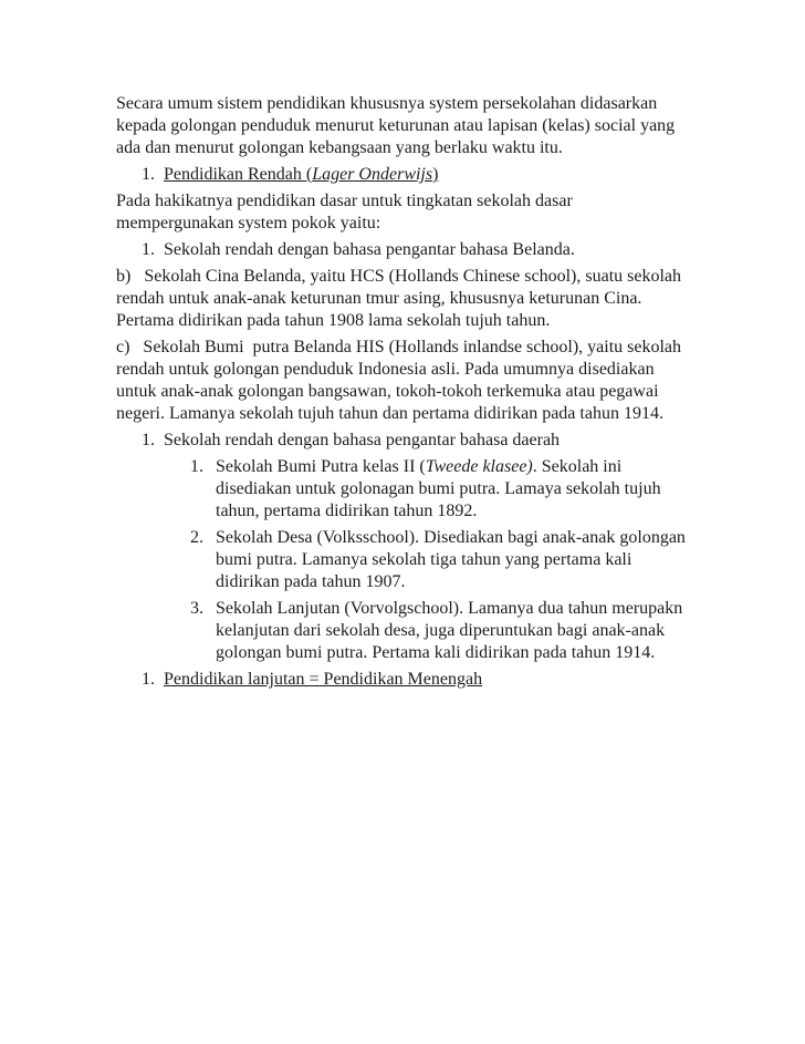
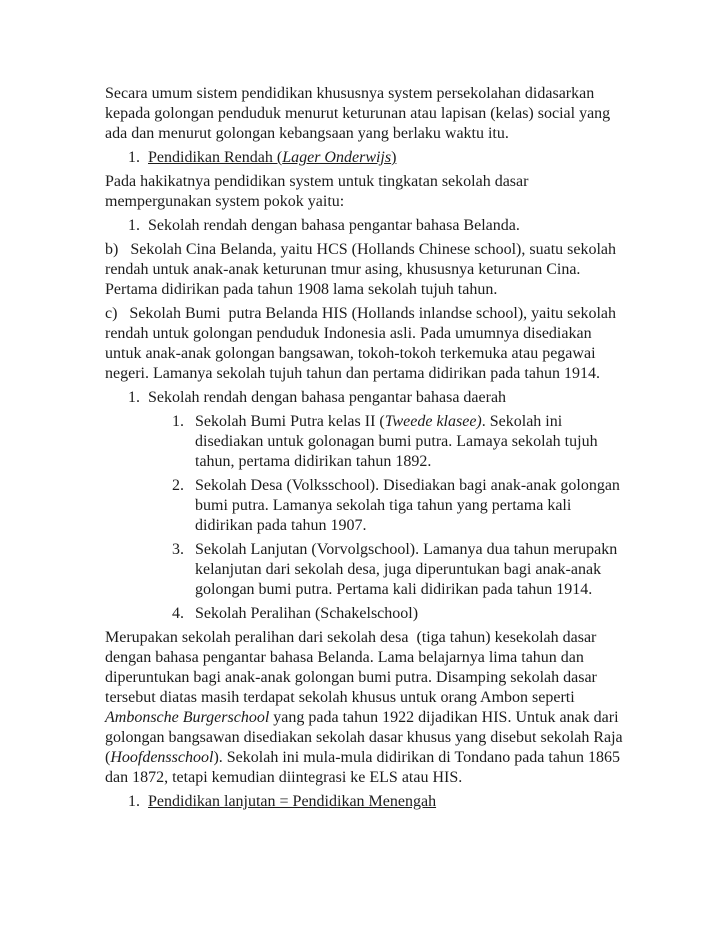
  Secara umum sistem pendidikan khususnya system persekolahan didasarkan kepada golongan penduduk menurut keturunan atau lapisan (kelas) social yang ada dan menurut golongan kebangsaan yang berlaku waktu itu.
  1.
  Pendidikan Rendah (Lager Onderwijs)
- Pada hakikatnya pendidikan dasar untuk tingkatan sekolah dasar mempergunakan system pokok yaitu:
+ Pada hakikatnya pendidikan system untuk tingkatan sekolah dasar mempergunakan system pokok yaitu:
  1.
  Sekolah rendah dengan bahasa pengantar bahasa Belanda.
  b) Sekolah Cina Belanda, yaitu HCS (Hollands Chinese school), suatu sekolah rendah untuk anak-anak keturunan tmur asing, khususnya keturunan Cina. Pertama didirikan pada tahun 1908 lama sekolah tujuh tahun.
  c) Sekolah Bumi putra Belanda HIS (Hollands inlandse school), yaitu sekolah rendah untuk golongan penduduk Indonesia asli. Pada umumnya disediakan untuk anak-anak golongan bangsawan, tokoh-tokoh terkemuka atau pegawai negeri. Lamanya sekolah tujuh tahun dan pertama didirikan pada tahun 1914.
  1.
  Sekolah rendah dengan bahasa pengantar bahasa daerah
  1.
  Sekolah Bumi Putra kelas II (Tweede klasee). Sekolah ini disediakan untuk golonagan bumi putra. Lamaya sekolah tujuh tahun, pertama didirikan tahun 1892.
  2.
  Sekolah Desa (Volksschool). Disediakan bagi anak-anak golongan bumi putra. Lamanya sekolah tiga tahun yang pertama kali didirikan pada tahun 1907.
  3.
  Sekolah Lanjutan (Vorvolgschool). Lamanya dua tahun merupakn kelanjutan dari sekolah desa, juga diperuntukan bagi anak-anak golongan bumi putra. Pertama kali didirikan pada tahun 1914.
+ 4.
+ Sekolah Peralihan (Schakelschool)
+ Merupakan sekolah peralihan dari sekolah desa (tiga tahun) kesekolah dasar dengan bahasa pengantar bahasa Belanda. Lama belajarnya lima tahun dan diperuntukan bagi anak-anak golongan bumi putra. Disamping sekolah dasar tersebut diatas masih terdapat sekolah khusus untuk orang Ambon seperti Ambonsche Burgerschool yang pada tahun 1922 dijadikan HIS. Untuk anak dari golongan bangsawan disediakan sekolah dasar khusus yang disebut sekolah Raja (Hoofdensschool). Sekolah ini mula-mula didirikan di Tondano pada tahun 1865 dan 1872, tetapi kemudian diintegrasi ke ELS atau HIS.
  1.
  Pendidikan lanjutan = Pendidikan Menengah
